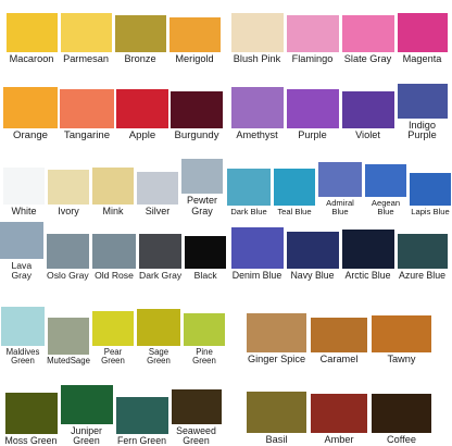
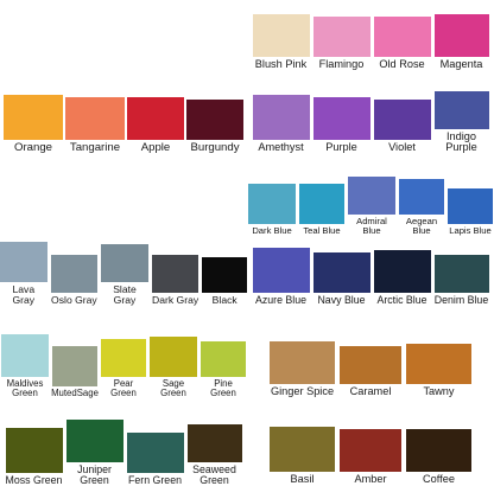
- Macaroon
- Parmesan
- Bronze
- Merigold
  Orange
  Tangarine
  Apple
  Burgundy
- White
- Ivory
- Mink
- Silver
- Pewter Gray
  Lava Gray
  Oslo Gray
- Old Rose
+ Slate Gray
  Dark Gray
  Black
  Maldives Green
  MutedSage
  Pear Green
  Sage Green
  Pine Green
  Moss Green
  Juniper Green
  Fern Green
  Seaweed Green
  Blush Pink
  Flamingo
- Slate Gray
+ Old Rose
  Magenta
  Amethyst
  Purple
  Violet
  Indigo Purple
  Dark Blue
  Teal Blue
  Admiral Blue
  Aegean Blue
  Lapis Blue
- Denim Blue
+ Azure Blue
  Navy Blue
  Arctic Blue
- Azure Blue
+ Denim Blue
  Ginger Spice
  Caramel
  Tawny
  Basil
  Amber
  Coffee
